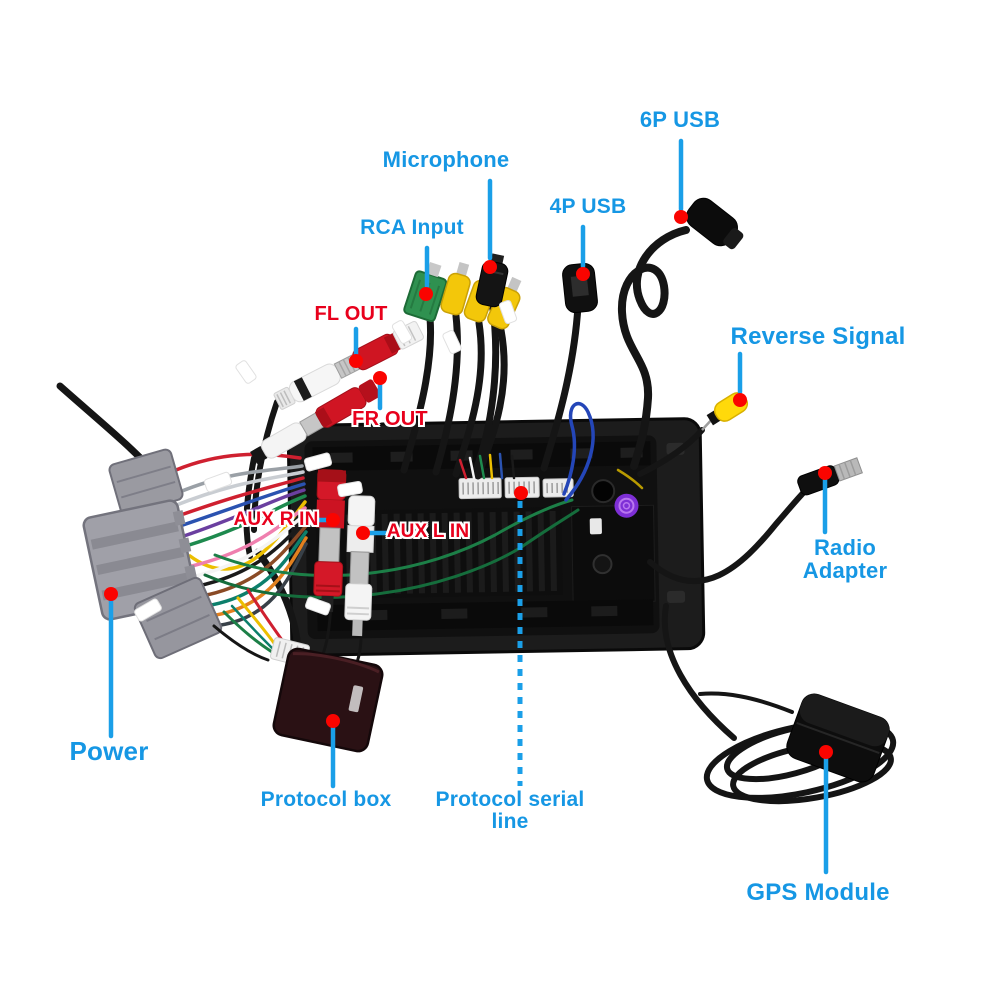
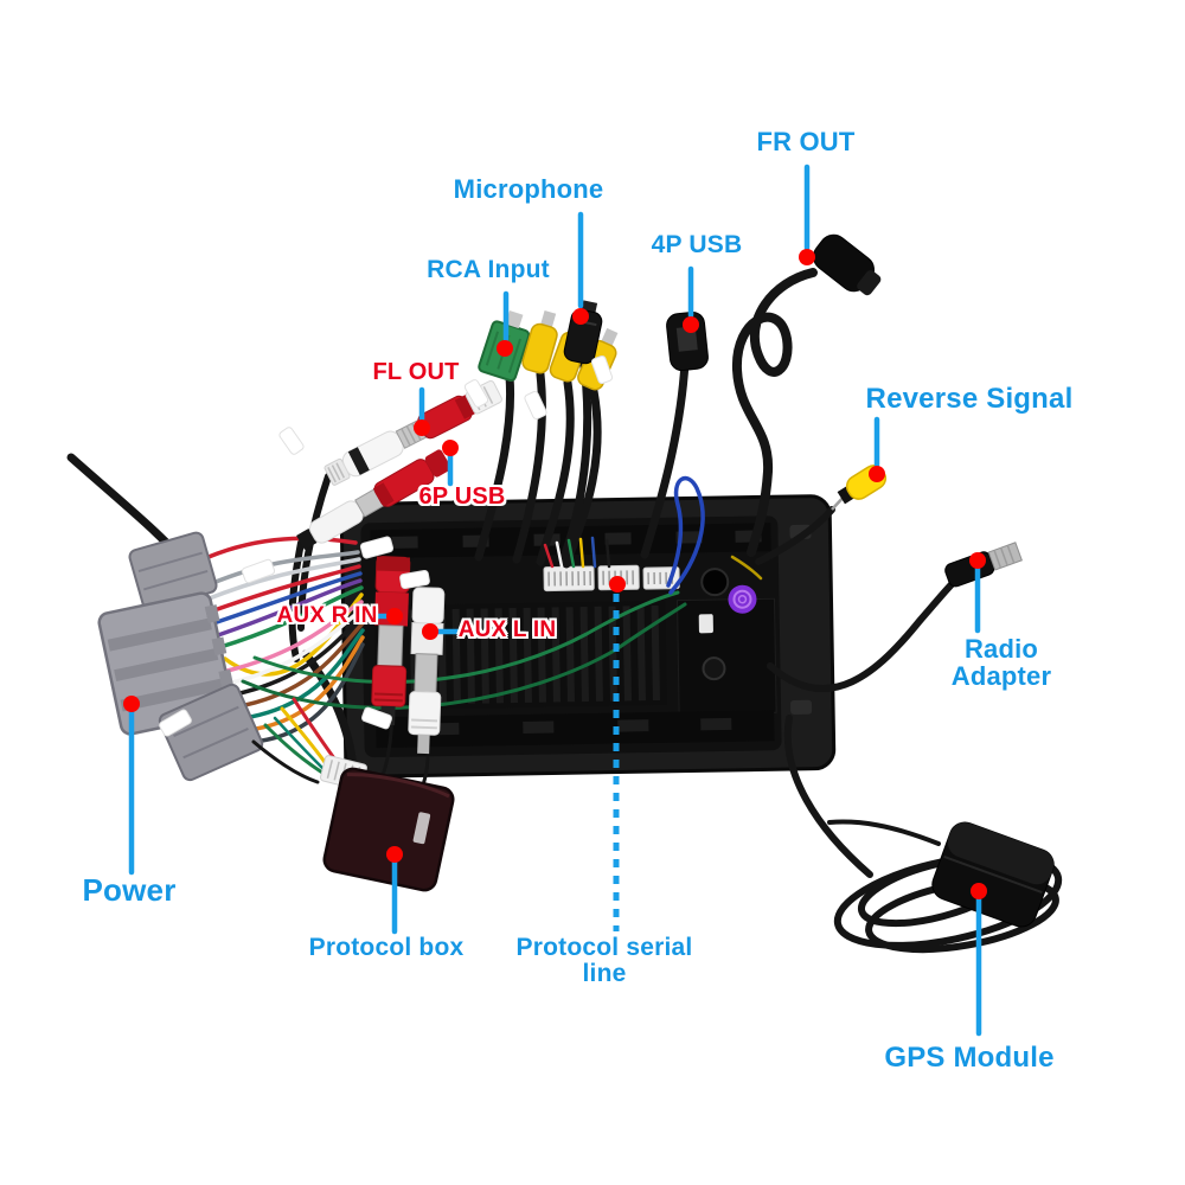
  Microphone
  RCA Input
  4P USB
- 6P USB
+ FR OUT
  Reverse Signal
  Radio Adapter
  Power
  Protocol box
  Protocol serial line
  GPS Module
  FL OUT
- FR OUT
+ 6P USB
  AUX R IN
  AUX L IN
